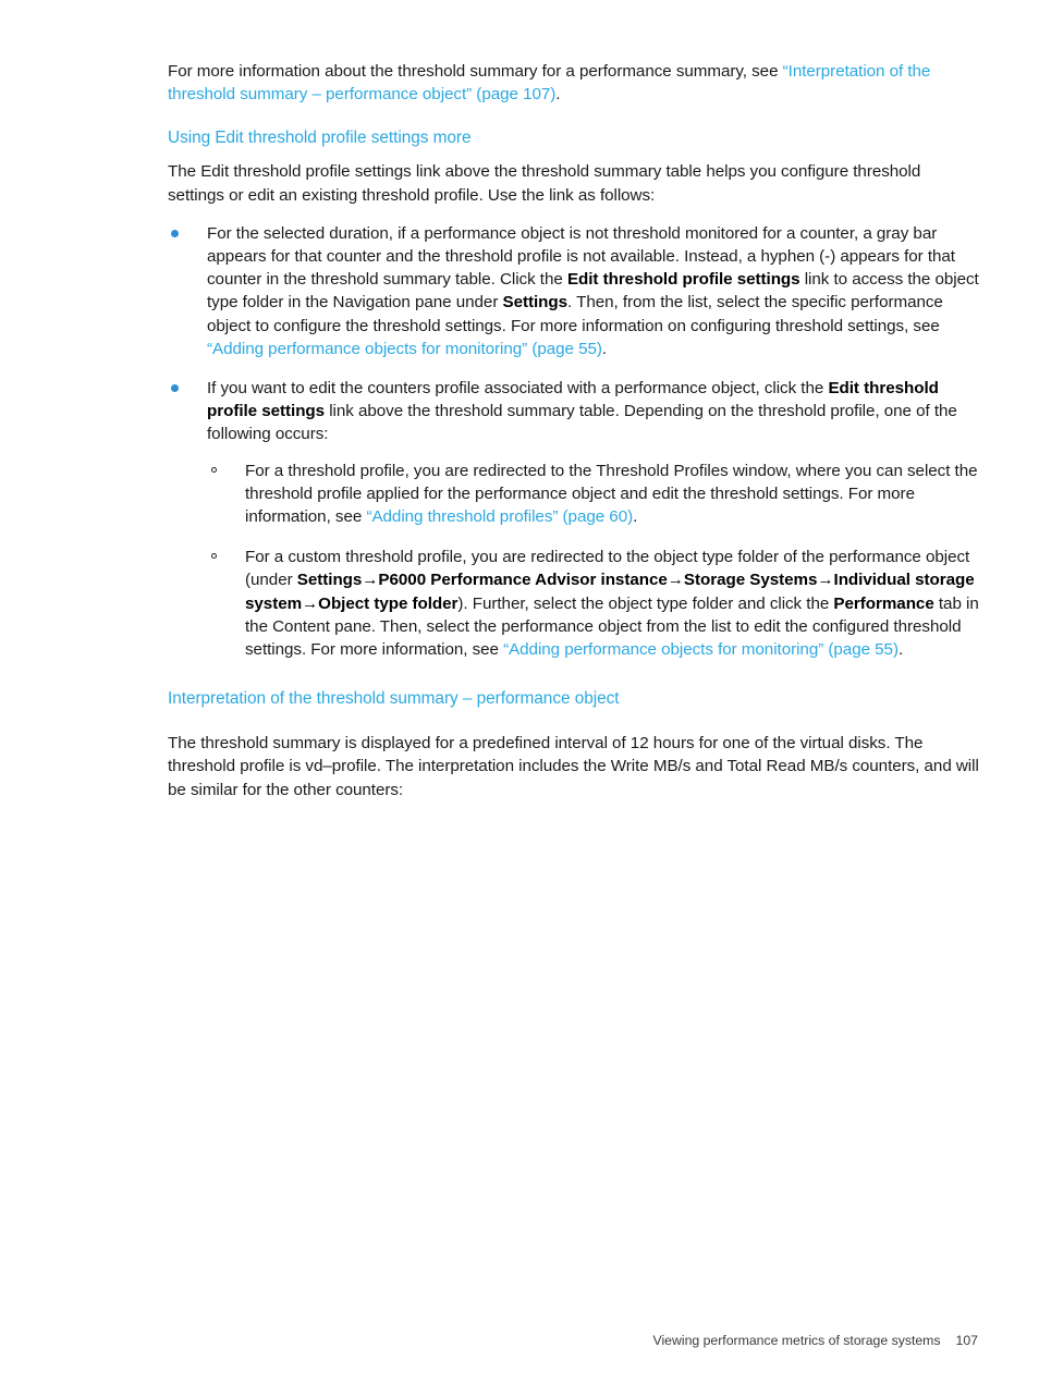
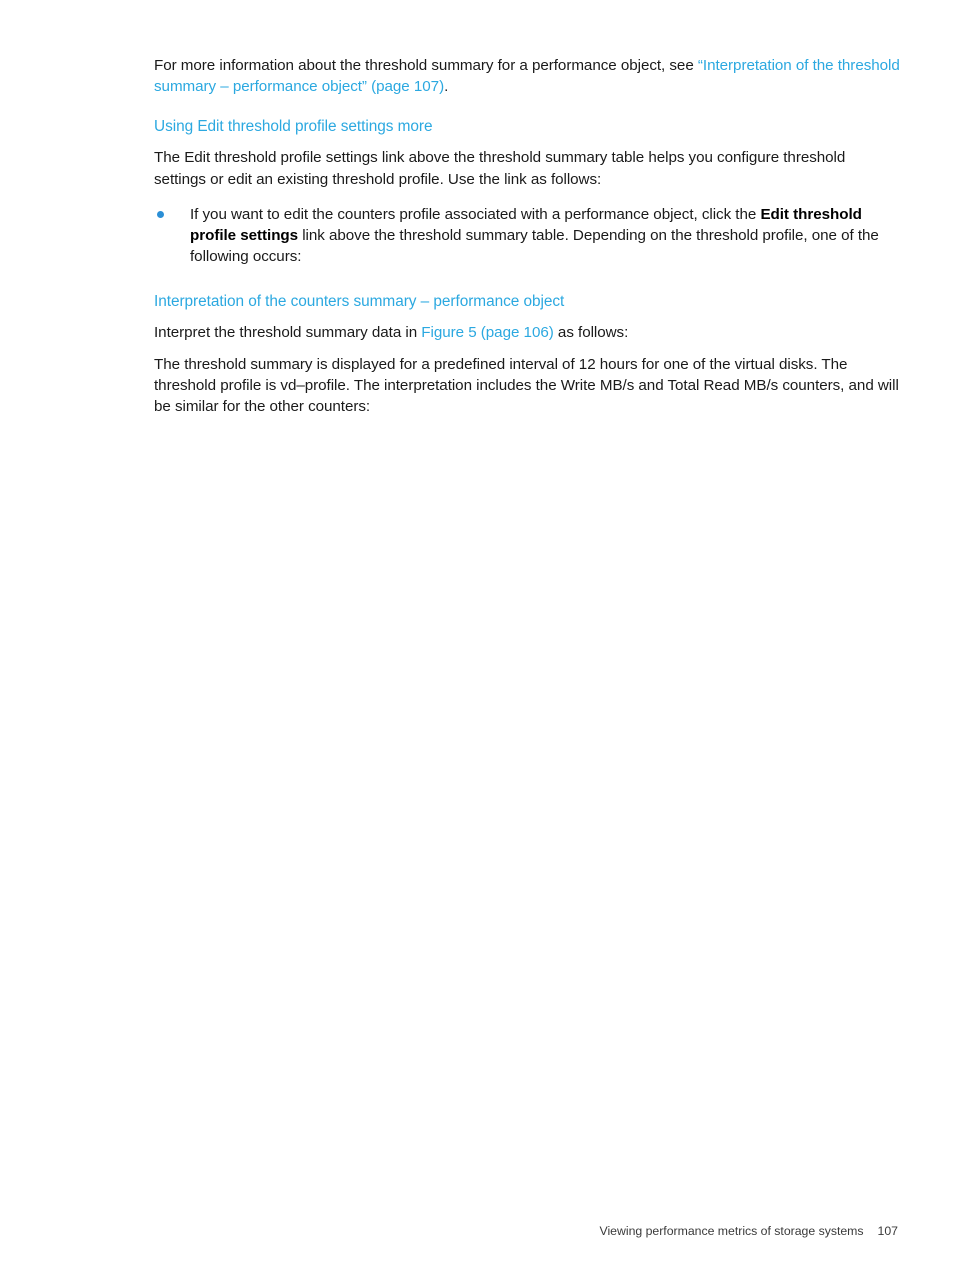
- For more information about the threshold summary for a performance summary, see “Interpretation of the threshold summary – performance object” (page 107).
+ For more information about the threshold summary for a performance object, see “Interpretation of the threshold summary – performance object” (page 107).
  Using Edit threshold profile settings more
  The Edit threshold profile settings link above the threshold summary table helps you configure threshold settings or edit an existing threshold profile. Use the link as follows:
- For the selected duration, if a performance object is not threshold monitored for a counter, a gray bar appears for that counter and the threshold profile is not available. Instead, a hyphen (-) appears for that counter in the threshold summary table. Click the Edit threshold profile settings link to access the object type folder in the Navigation pane under Settings. Then, from the list, select the specific performance object to configure the threshold settings. For more information on configuring threshold settings, see “Adding performance objects for monitoring” (page 55).
  If you want to edit the counters profile associated with a performance object, click the Edit threshold profile settings link above the threshold summary table. Depending on the threshold profile, one of the following occurs:
- For a threshold profile, you are redirected to the Threshold Profiles window, where you can select the threshold profile applied for the performance object and edit the threshold settings. For more information, see “Adding threshold profiles” (page 60).
- For a custom threshold profile, you are redirected to the object type folder of the performance object (under Settings→P6000 Performance Advisor instance→Storage Systems→Individual storage system→Object type folder). Further, select the object type folder and click the Performance tab in the Content pane. Then, select the performance object from the list to edit the configured threshold settings. For more information, see “Adding performance objects for monitoring” (page 55).
- Interpretation of the threshold summary – performance object
+ Interpretation of the counters summary – performance object
+ Interpret the threshold summary data in Figure 5 (page 106) as follows:
  The threshold summary is displayed for a predefined interval of 12 hours for one of the virtual disks. The threshold profile is vd–profile. The interpretation includes the Write MB/s and Total Read MB/s counters, and will be similar for the other counters:
  Viewing performance metrics of storage systems
  107
